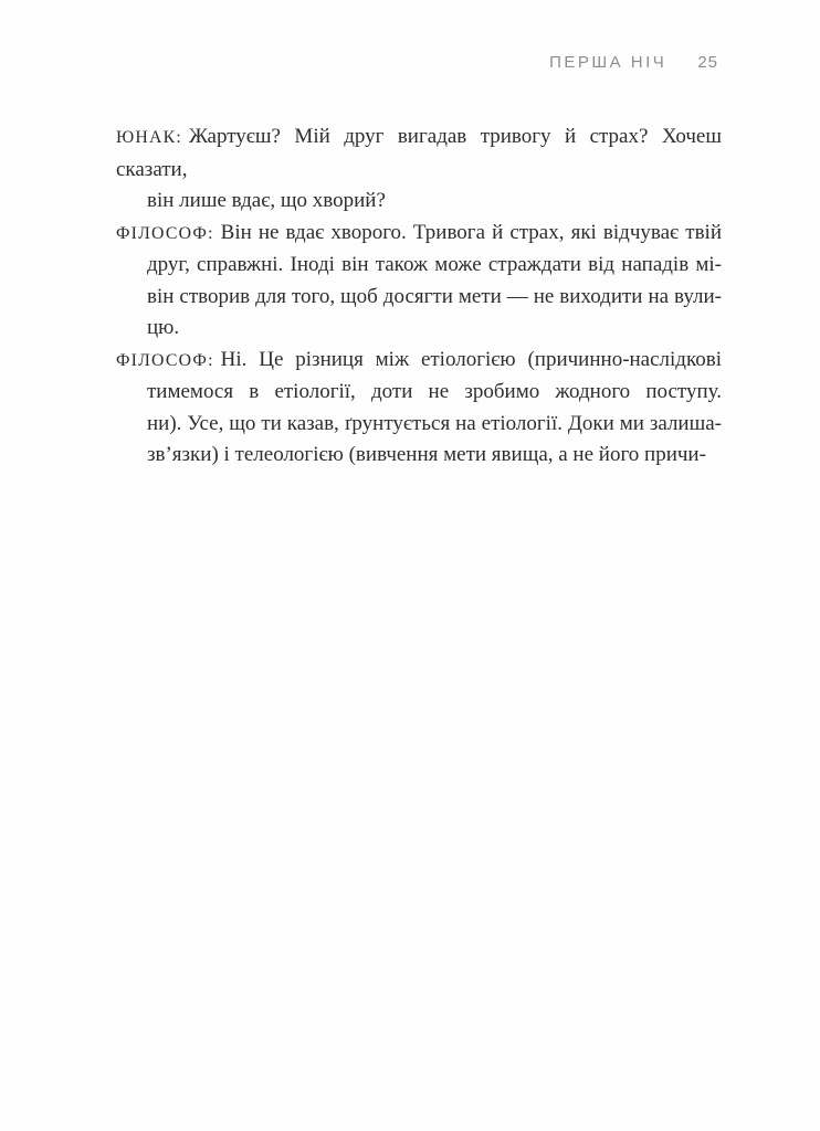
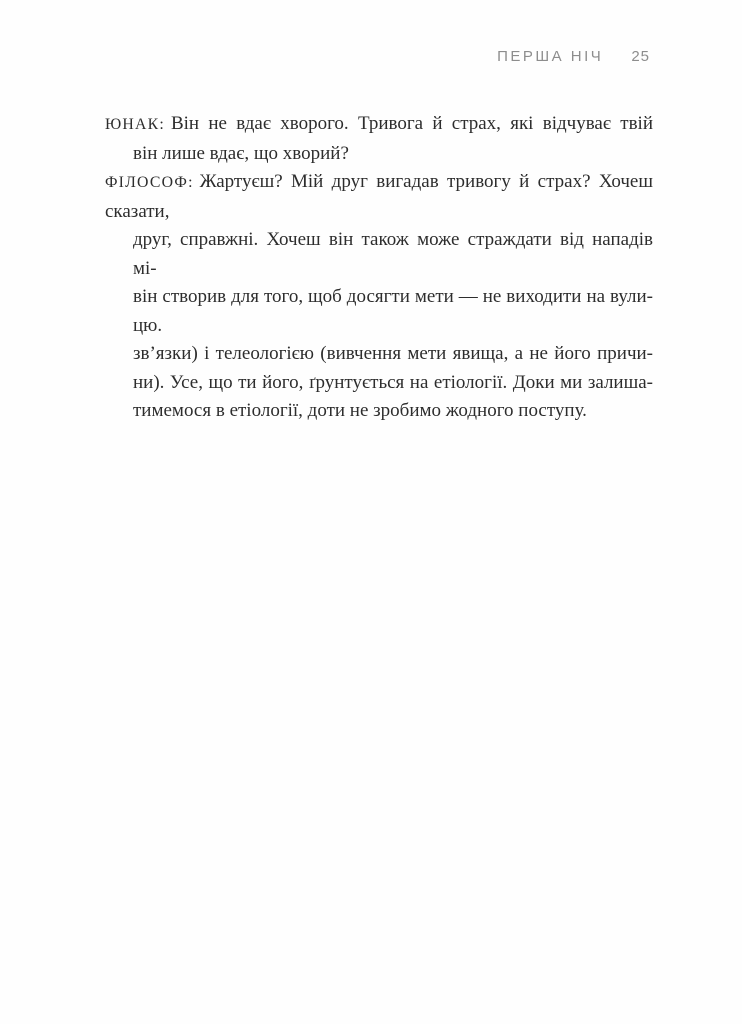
  ПЕРША НІЧ
  25
- ЮНАК: Жартуєш? Мій друг вигадав тривогу й страх? Хочеш сказати,
+ ЮНАК: Він не вдає хворого. Тривога й страх, які відчуває твій
  він лише вдає, що хворий?
- ФІЛОСОФ: Він не вдає хворого. Тривога й страх, які відчуває твій
+ ФІЛОСОФ: Жартуєш? Мій друг вигадав тривогу й страх? Хочеш сказати,
- друг, справжні. Іноді він також може страждати від нападів мі-
+ друг, справжні. Хочеш він також може страждати від нападів мі-
  він створив для того, щоб досягти мети — не виходити на вули-
  цю.
- ФІЛОСОФ: Ні. Це різниця між етіологією (причинно-наслідкові
- тимемося в етіології, доти не зробимо жодного поступу.
+ зв’язки) і телеологією (вивчення мети явища, а не його причи-
- ни). Усе, що ти казав, ґрунтується на етіології. Доки ми залиша-
+ ни). Усе, що ти його, ґрунтується на етіології. Доки ми залиша-
- зв’язки) і телеологією (вивчення мети явища, а не його причи-
+ тимемося в етіології, доти не зробимо жодного поступу.
